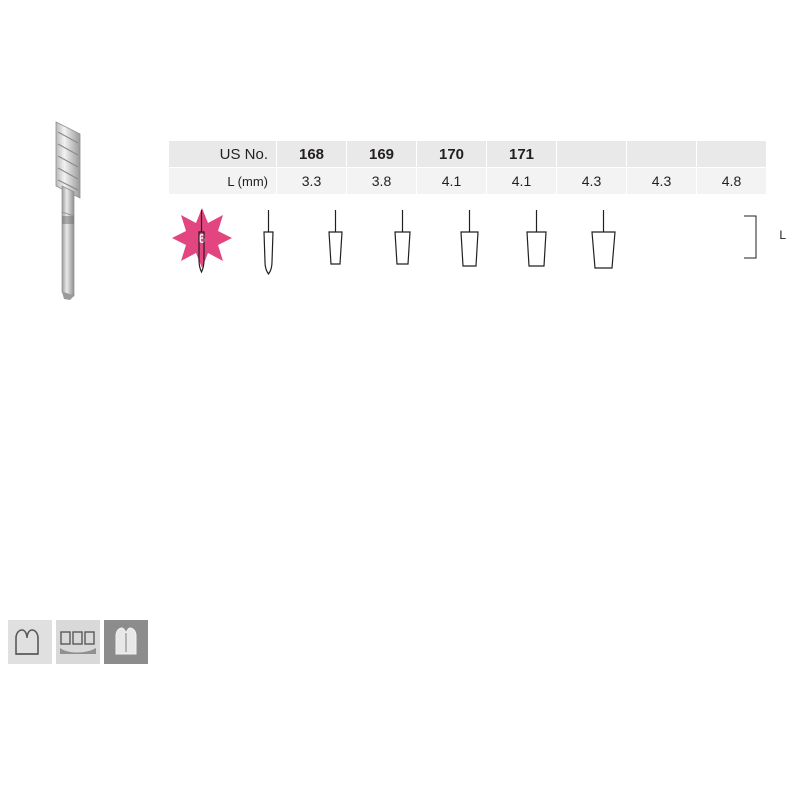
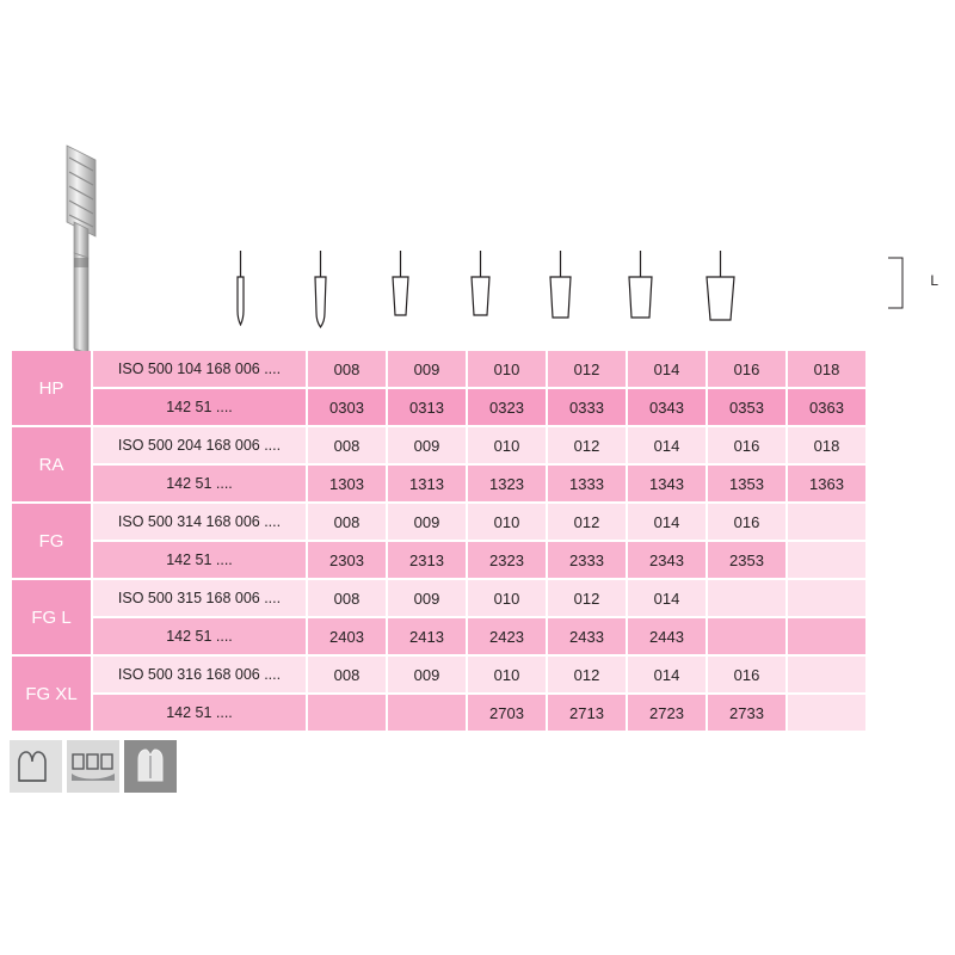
- US No.	168	169	170	171
- L (mm)	3.3	3.8	4.1	4.1	4.3	4.3	4.8
- 6
  L
+ HP	ISO 500 104 168 006 ....	008	009	010	012	014	016	018
+ 142 51 ....	0303	0313	0323	0333	0343	0353	0363
+ RA	ISO 500 204 168 006 ....	008	009	010	012	014	016	018
+ 142 51 ....	1303	1313	1323	1333	1343	1353	1363
+ FG	ISO 500 314 168 006 ....	008	009	010	012	014	016
+ 142 51 ....	2303	2313	2323	2333	2343	2353
+ FG L	ISO 500 315 168 006 ....	008	009	010	012	014
+ 142 51 ....	2403	2413	2423	2433	2443
+ FG XL	ISO 500 316 168 006 ....	008	009	010	012	014	016
+ 142 51 ....			2703	2713	2723	2733
